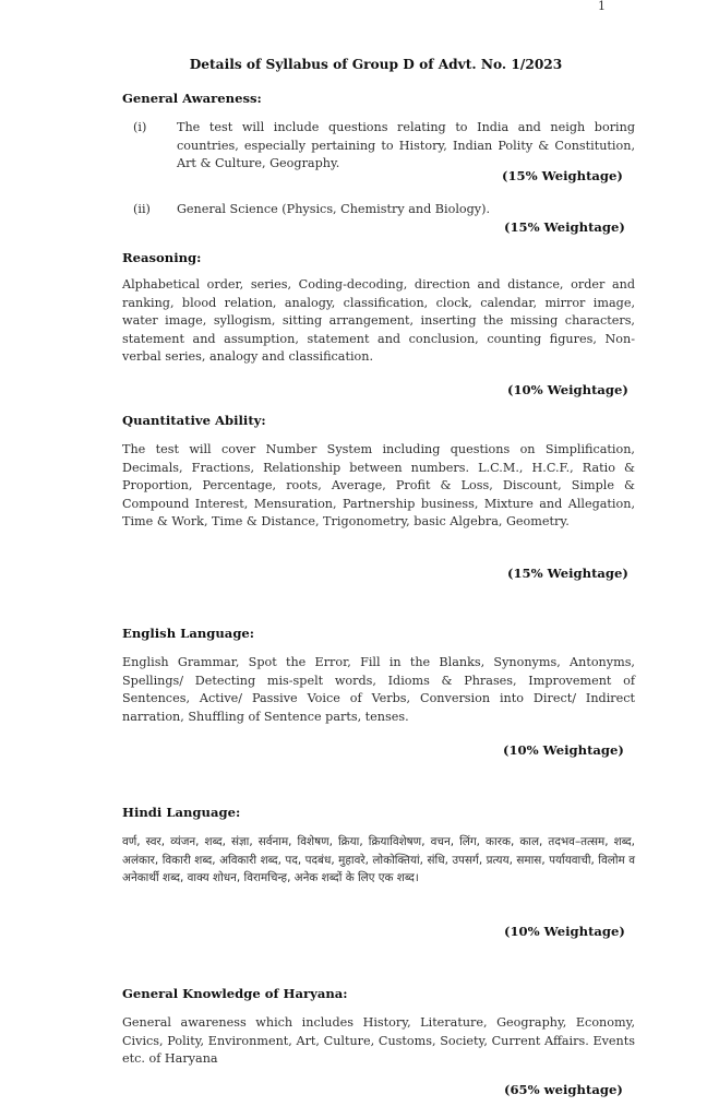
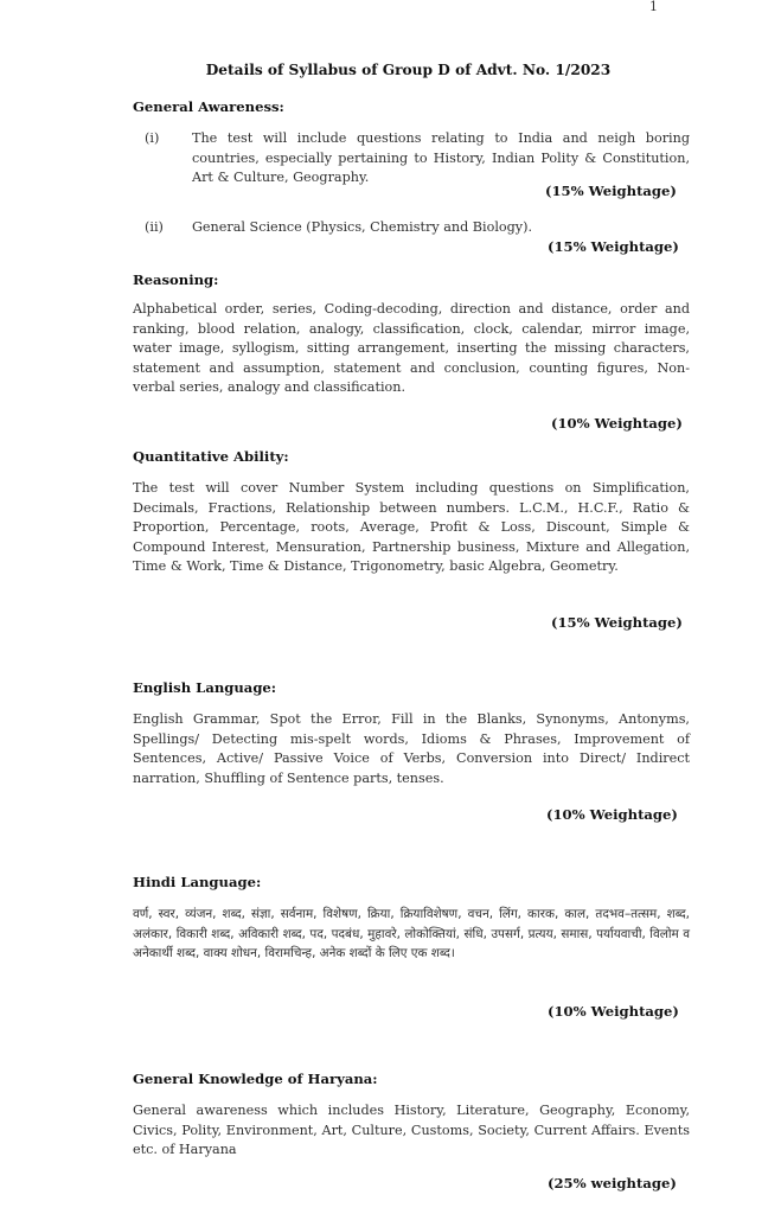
  1
  Details of Syllabus of Group D of Advt. No. 1/2023
  General Awareness:
  (i)
  The test will include questions relating to India and neigh boring countries, especially pertaining to History, Indian Polity & Constitution, Art & Culture, Geography.
  (15% Weightage)
  (ii)
  General Science (Physics, Chemistry and Biology).
  (15% Weightage)
  Reasoning:
  Alphabetical order, series, Coding-decoding, direction and distance, order and ranking, blood relation, analogy, classification, clock, calendar, mirror image, water image, syllogism, sitting arrangement, inserting the missing characters, statement and assumption, statement and conclusion, counting figures, Non-verbal series, analogy and classification.
  (10% Weightage)
  Quantitative Ability:
  The test will cover Number System including questions on Simplification, Decimals, Fractions, Relationship between numbers. L.C.M., H.C.F., Ratio & Proportion, Percentage, roots, Average, Profit & Loss, Discount, Simple & Compound Interest, Mensuration, Partnership business, Mixture and Allegation, Time & Work, Time & Distance, Trigonometry, basic Algebra, Geometry.
  (15% Weightage)
  English Language:
  English Grammar, Spot the Error, Fill in the Blanks, Synonyms, Antonyms, Spellings/ Detecting mis-spelt words, Idioms & Phrases, Improvement of Sentences, Active/ Passive Voice of Verbs, Conversion into Direct/ Indirect narration, Shuffling of Sentence parts, tenses.
  (10% Weightage)
  Hindi Language:
  वर्ण, स्वर, व्यंजन, शब्द, संज्ञा, सर्वनाम, विशेषण, क्रिया, क्रियाविशेषण, वचन, लिंग, कारक, काल, तदभव–तत्सम, शब्द, अलंकार, विकारी शब्द, अविकारी शब्द, पद, पदबंध, मुहावरे, लोकोक्तियां, संधि, उपसर्ग, प्रत्यय, समास, पर्यायवाची, विलोम व अनेकार्थी शब्द, वाक्य शोधन, विरामचिन्ह, अनेक शब्दों के लिए एक शब्द।
  (10% Weightage)
  General Knowledge of Haryana:
  General awareness which includes History, Literature, Geography, Economy, Civics, Polity, Environment, Art, Culture, Customs, Society, Current Affairs. Events etc. of Haryana
- (65% weightage)
+ (25% weightage)
